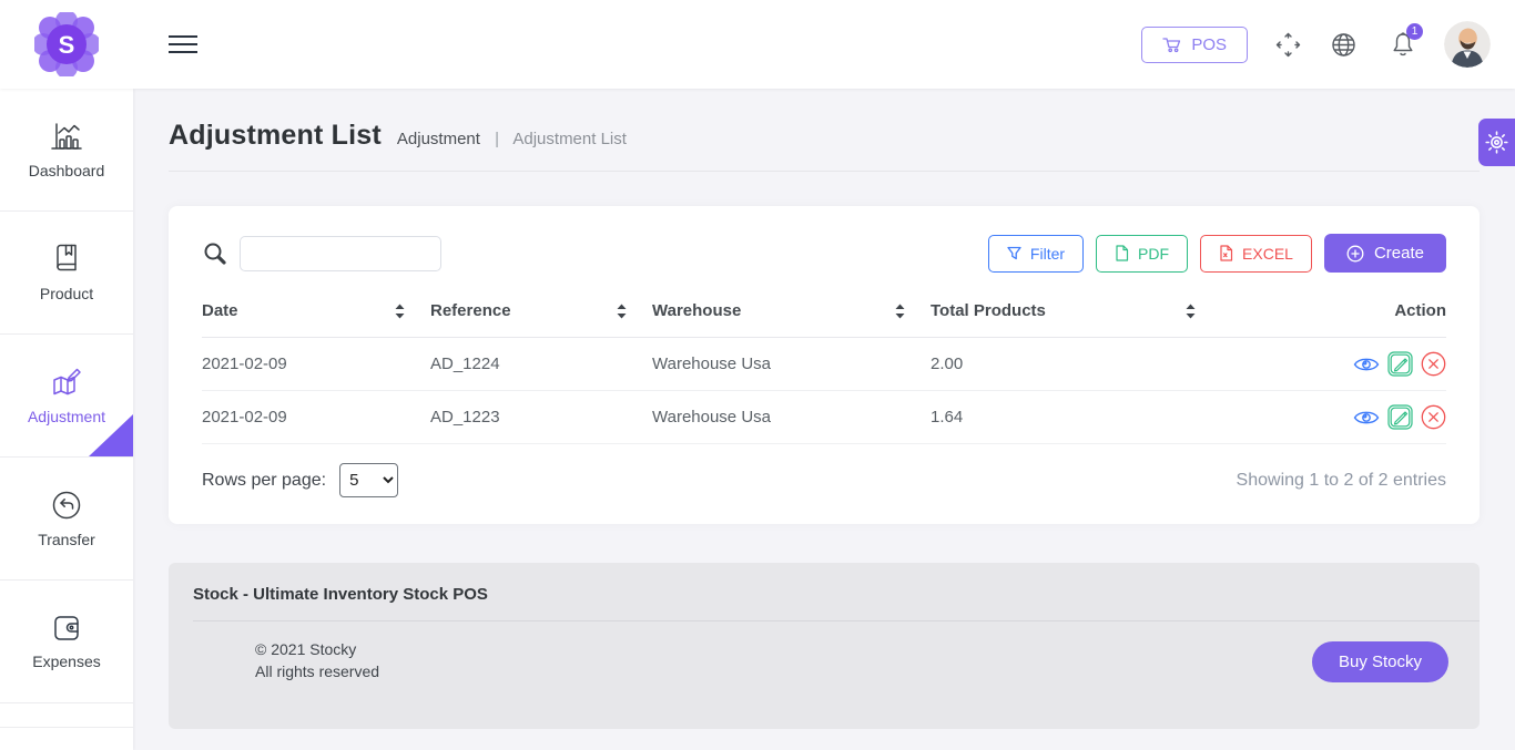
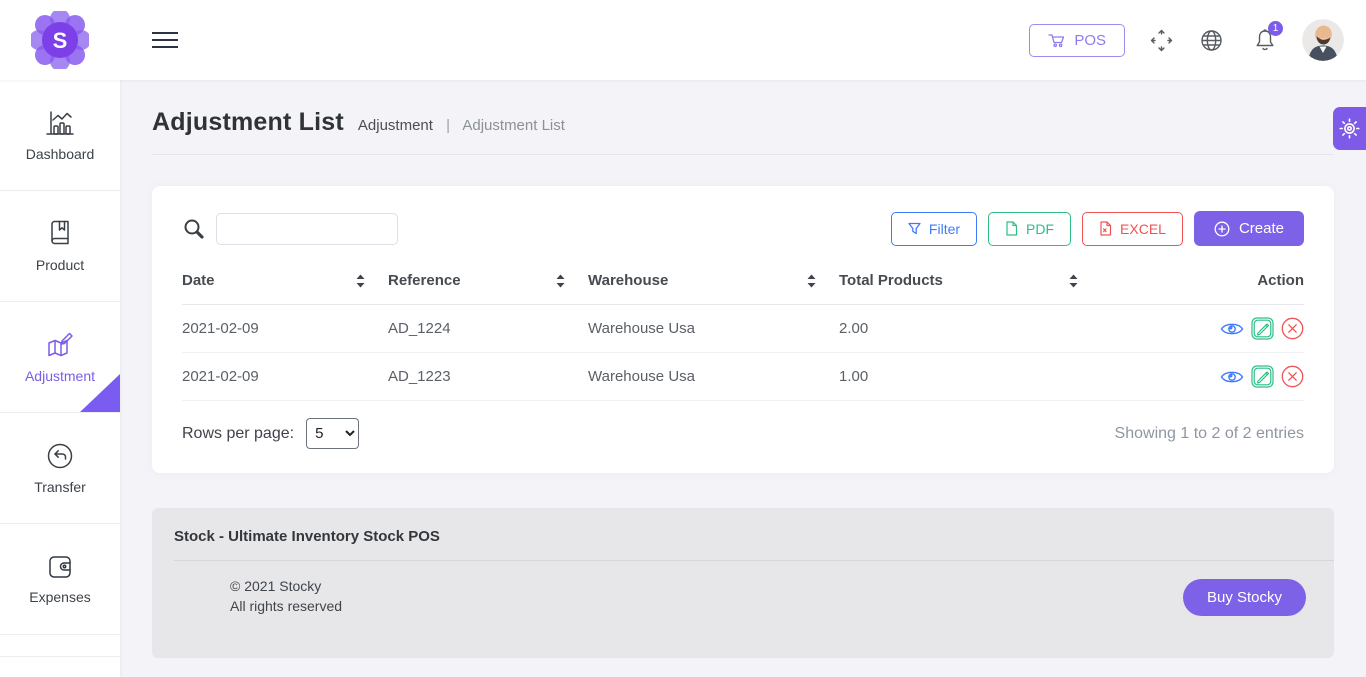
  S
  POS
  1
  Dashboard
  Product
  Adjustment
  Transfer
  Expenses
  Adjustment List
  Adjustment | Adjustment List
  Filter
  PDF
  EXCEL
  Create
  Date	Reference	Warehouse	Total Products	Action
  2021-02-09	AD_1224	Warehouse Usa	2.00
- 2021-02-09	AD_1223	Warehouse Usa	1.64
+ 2021-02-09	AD_1223	Warehouse Usa	1.00
  Rows per page:
  5
  Showing 1 to 2 of 2 entries
  Stock - Ultimate Inventory Stock POS
  © 2021 Stocky
  All rights reserved
  Buy Stocky
